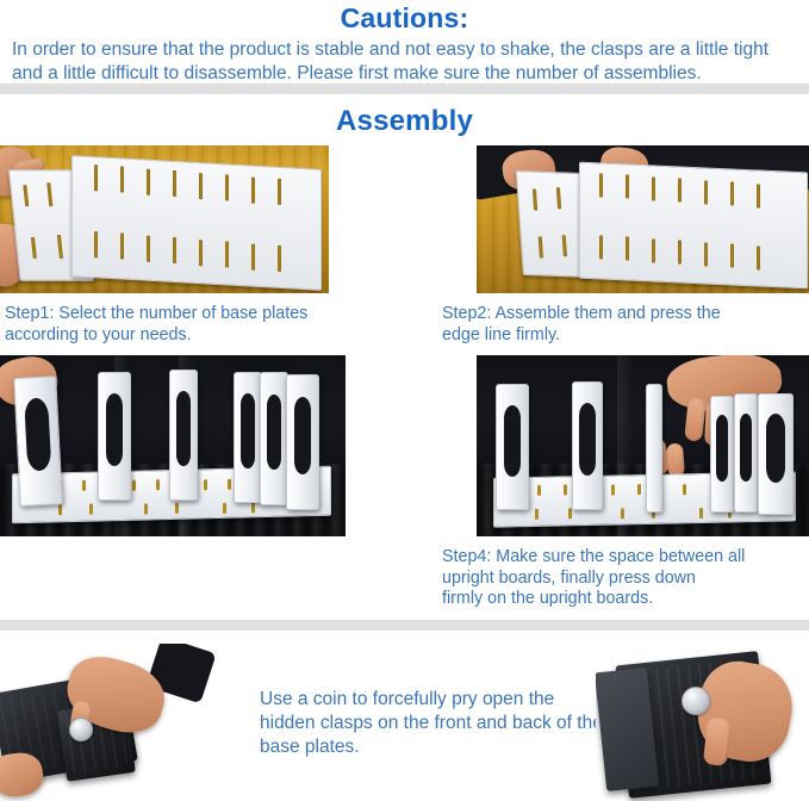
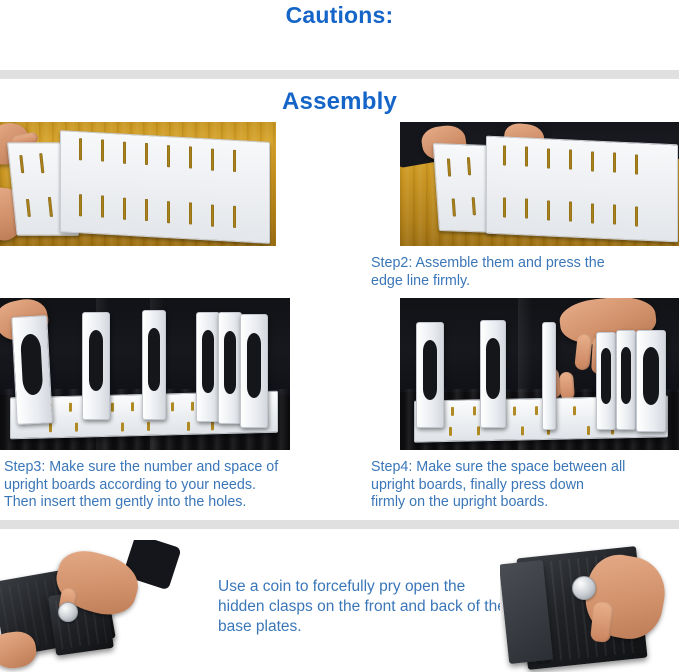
  Cautions:
- In order to ensure that the product is stable and not easy to shake, the clasps are a little tight and a little difficult to disassemble. Please first make sure the number of assemblies.
  Assembly
- Step1: Select the number of base plates
- according to your needs.
  Step2: Assemble them and press the
  edge line firmly.
+ Step3: Make sure the number and space of
+ upright boards according to your needs.
+ Then insert them gently into the holes.
  Step4: Make sure the space between all
  upright boards, finally press down
  firmly on the upright boards.
  Use a coin to forcefully pry open the hidden clasps on the front and back of th base plates.
